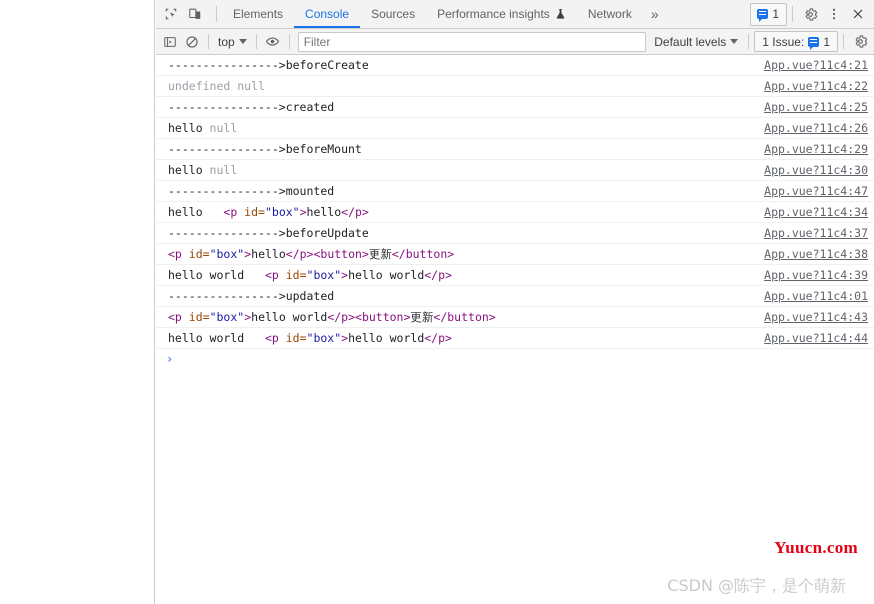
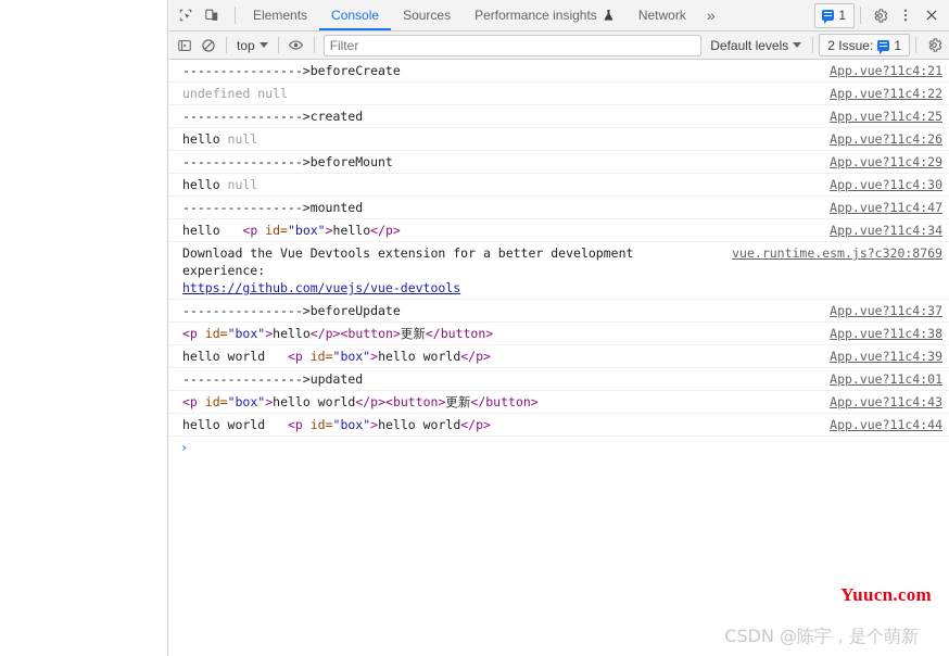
  Elements
  Console
  Sources
  Performance insights
  Network
  »
  1
  top
  Filter
  Default levels
- 1 Issue:
+ 2 Issue:
  1
  ---------------->beforeCreate
  App.vue?11c4:21
  undefined null
  App.vue?11c4:22
  ---------------->created
  App.vue?11c4:25
  hello null
  App.vue?11c4:26
  ---------------->beforeMount
  App.vue?11c4:29
  hello null
  App.vue?11c4:30
  ---------------->mounted
  App.vue?11c4:47
  hello <p id="box">hello</p>
  App.vue?11c4:34
+ Download the Vue Devtools extension for a better development experience:
+ https://github.com/vuejs/vue-devtools
+ vue.runtime.esm.js?c320:8769
  ---------------->beforeUpdate
  App.vue?11c4:37
  <p id="box">hello</p><button>更新</button>
  App.vue?11c4:38
  hello world <p id="box">hello world</p>
  App.vue?11c4:39
  ---------------->updated
  App.vue?11c4:01
  <p id="box">hello world</p><button>更新</button>
  App.vue?11c4:43
  hello world <p id="box">hello world</p>
  App.vue?11c4:44
  ›
  Yuucn.com
  CSDN @陈宇，是个萌新
